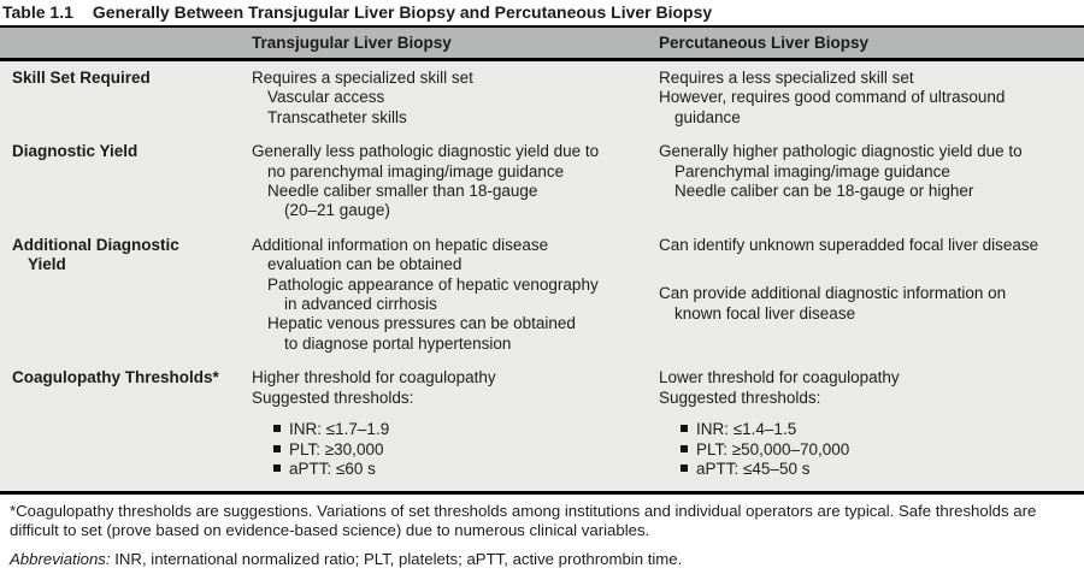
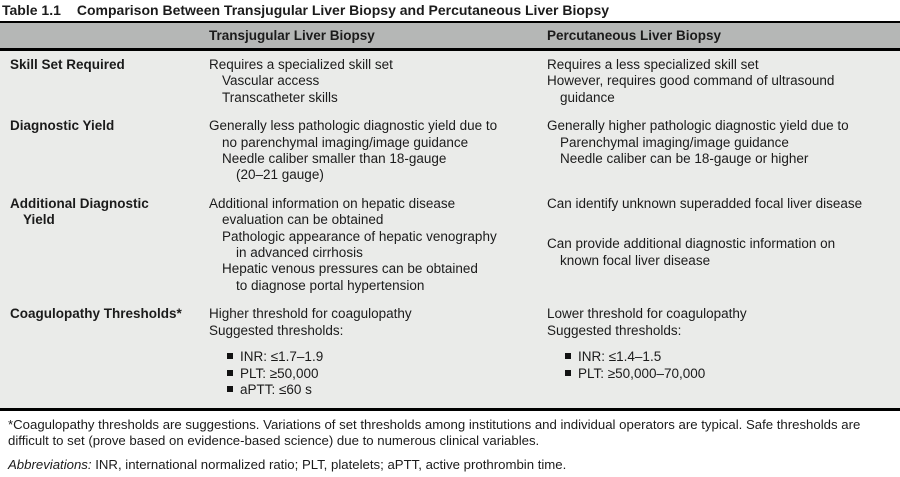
- Table 1.1 Generally Between Transjugular Liver Biopsy and Percutaneous Liver Biopsy
+ Table 1.1 Comparison Between Transjugular Liver Biopsy and Percutaneous Liver Biopsy
  Transjugular Liver Biopsy
  Percutaneous Liver Biopsy
  Skill Set Required
  Requires a specialized skill set
  Vascular access
  Transcatheter skills
  Requires a less specialized skill set
  However, requires good command of ultrasound
  guidance
  Diagnostic Yield
  Generally less pathologic diagnostic yield due to
  no parenchymal imaging/image guidance
  Needle caliber smaller than 18-gauge
  (20–21 gauge)
  Generally higher pathologic diagnostic yield due to
  Parenchymal imaging/image guidance
  Needle caliber can be 18-gauge or higher
  Additional Diagnostic
  Yield
  Additional information on hepatic disease
  evaluation can be obtained
  Pathologic appearance of hepatic venography
  in advanced cirrhosis
  Hepatic venous pressures can be obtained
  to diagnose portal hypertension
  Can identify unknown superadded focal liver disease
  Can provide additional diagnostic information on
  known focal liver disease
  Coagulopathy Thresholds*
  Higher threshold for coagulopathy
  Suggested thresholds:
  INR: ≤1.7–1.9
- PLT: ≥30,000
+ PLT: ≥50,000
  aPTT: ≤60 s
  Lower threshold for coagulopathy
  Suggested thresholds:
  INR: ≤1.4–1.5
  PLT: ≥50,000–70,000
- aPTT: ≤45–50 s
  *Coagulopathy thresholds are suggestions. Variations of set thresholds among institutions and individual operators are typical. Safe thresholds are difficult to set (prove based on evidence-based science) due to numerous clinical variables.
  Abbreviations: INR, international normalized ratio; PLT, platelets; aPTT, active prothrombin time.
